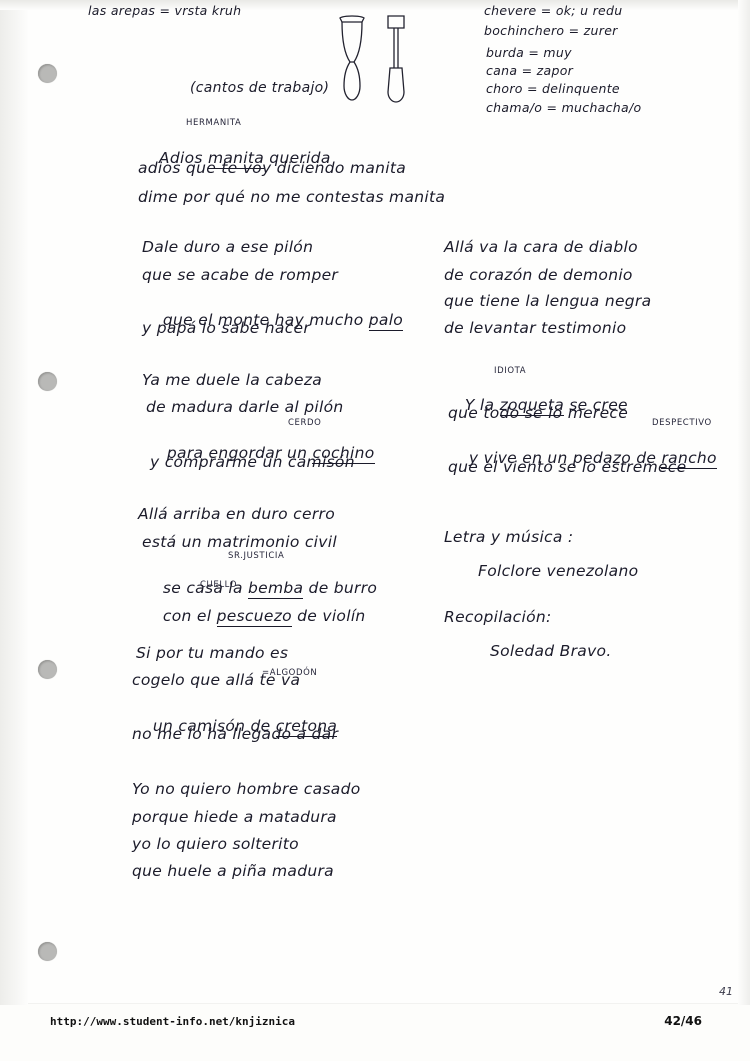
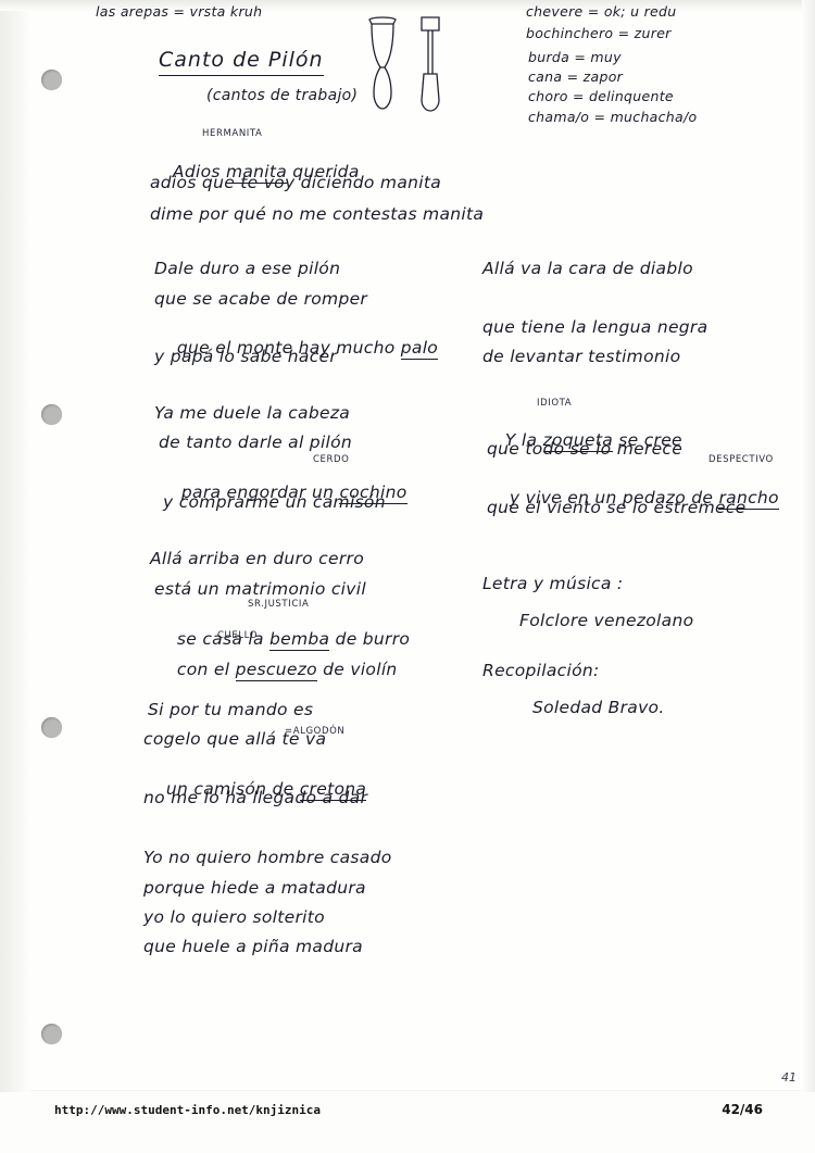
  las arepas = vrsta kruh
  chevere = ok; u redu
  bochinchero = zurer
  burda = muy
  cana = zapor
  choro = delinquente
  chama/o = muchacha/o
+ Canto de Pilón
  (cantos de trabajo)
  HERMANITA
  Adios manita querida
  adios que te voy diciendo manita
  dime por qué no me contestas manita
  Dale duro a ese pilón
  que se acabe de romper
  que el monte hay mucho palo
  y papá lo sabe hacer
  CERDO
  Ya me duele la cabeza
- de madura darle al pilón
+ de tanto darle al pilón
  para engordar un cochino
  y comprarme un camisón
  SR.JUSTICIA
  CUELLO
  Allá arriba en duro cerro
  está un matrimonio civil
  se casa la bemba de burro
  con el pescuezo de violín
  =ALGODÓN
  Si por tu mando es
  cogelo que allá te va
  un camisón de cretona
  no me lo ha llegado a dar
  Yo no quiero hombre casado
  porque hiede a matadura
  yo lo quiero solterito
  que huele a piña madura
  Allá va la cara de diablo
- de corazón de demonio
  que tiene la lengua negra
  de levantar testimonio
  IDIOTA
  DESPECTIVO
  Y la zoqueta se cree
  que todo se lo merece
  y vive en un pedazo de rancho
  que el viento se lo estremece
  Letra y música :
  Folclore venezolano
  Recopilación:
  Soledad Bravo.
  41
  http://www.student-info.net/knjiznica
  42/46
